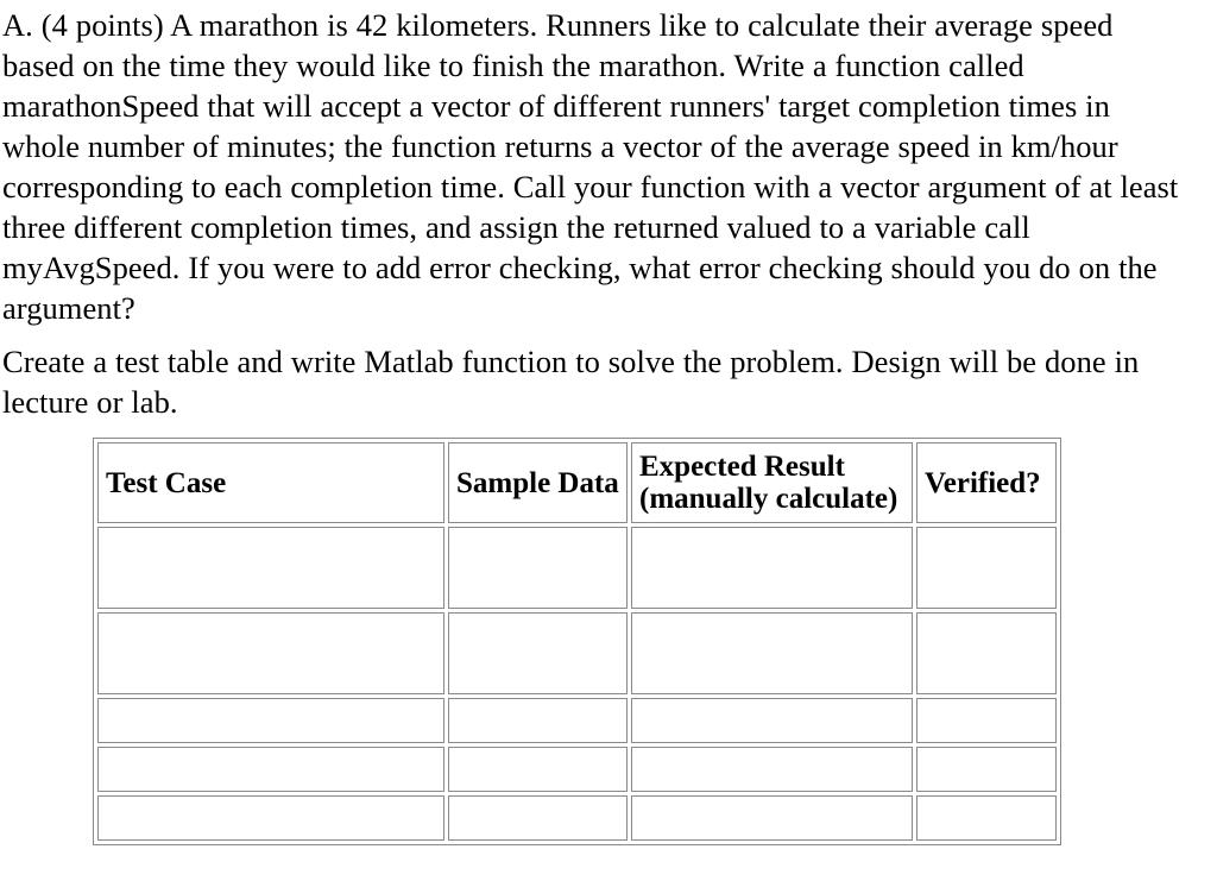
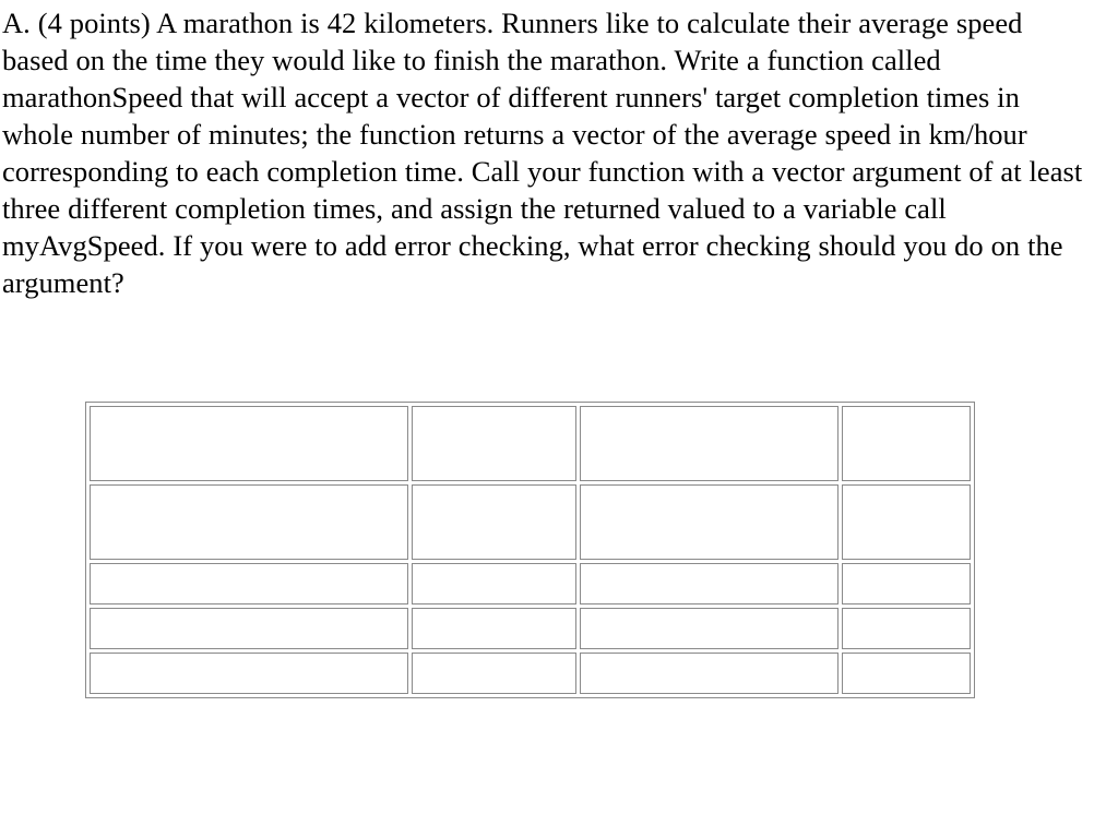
  A. (4 points) A marathon is 42 kilometers. Runners like to calculate their average speed based on the time they would like to finish the marathon. Write a function called marathonSpeed that will accept a vector of different runners' target completion times in whole number of minutes; the function returns a vector of the average speed in km/hour corresponding to each completion time. Call your function with a vector argument of at least three different completion times, and assign the returned valued to a variable call myAvgSpeed. If you were to add error checking, what error checking should you do on the argument?
- Create a test table and write Matlab function to solve the problem. Design will be done in lecture or lab.
- Test Case	Sample Data	Expected Result (manually calculate)	Verified?
